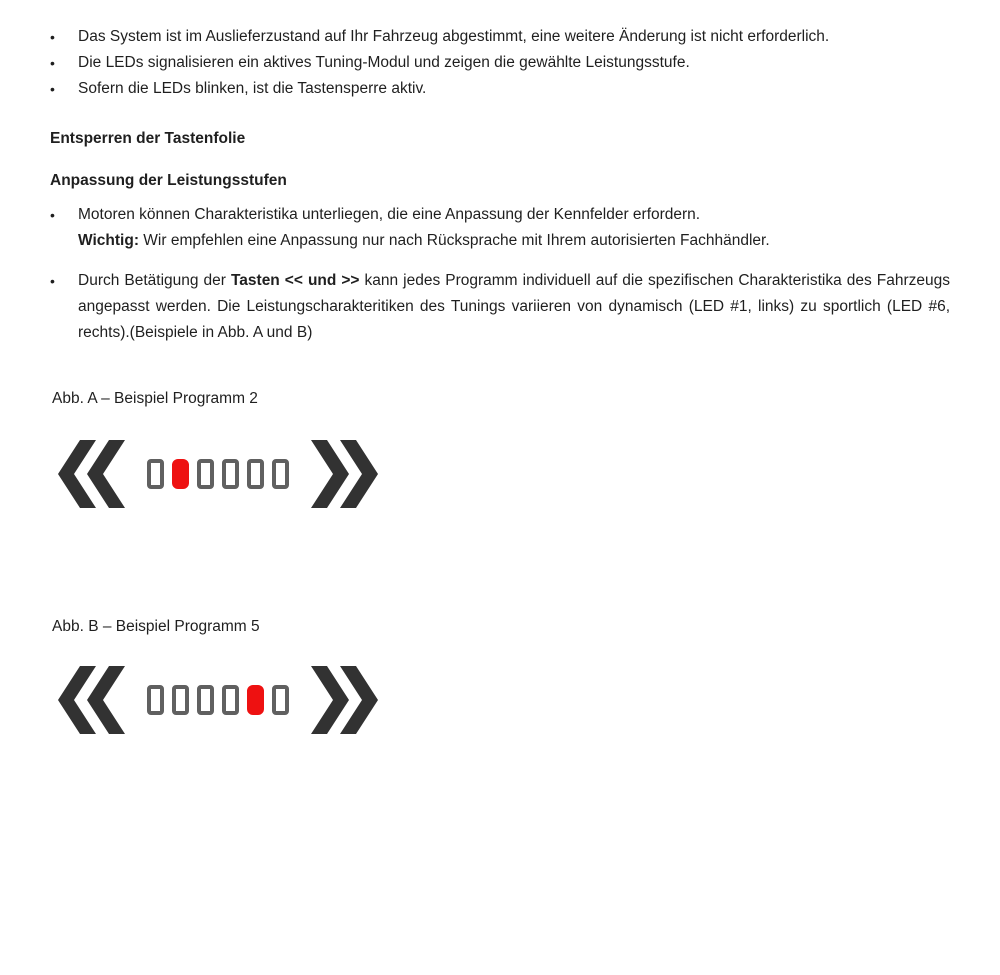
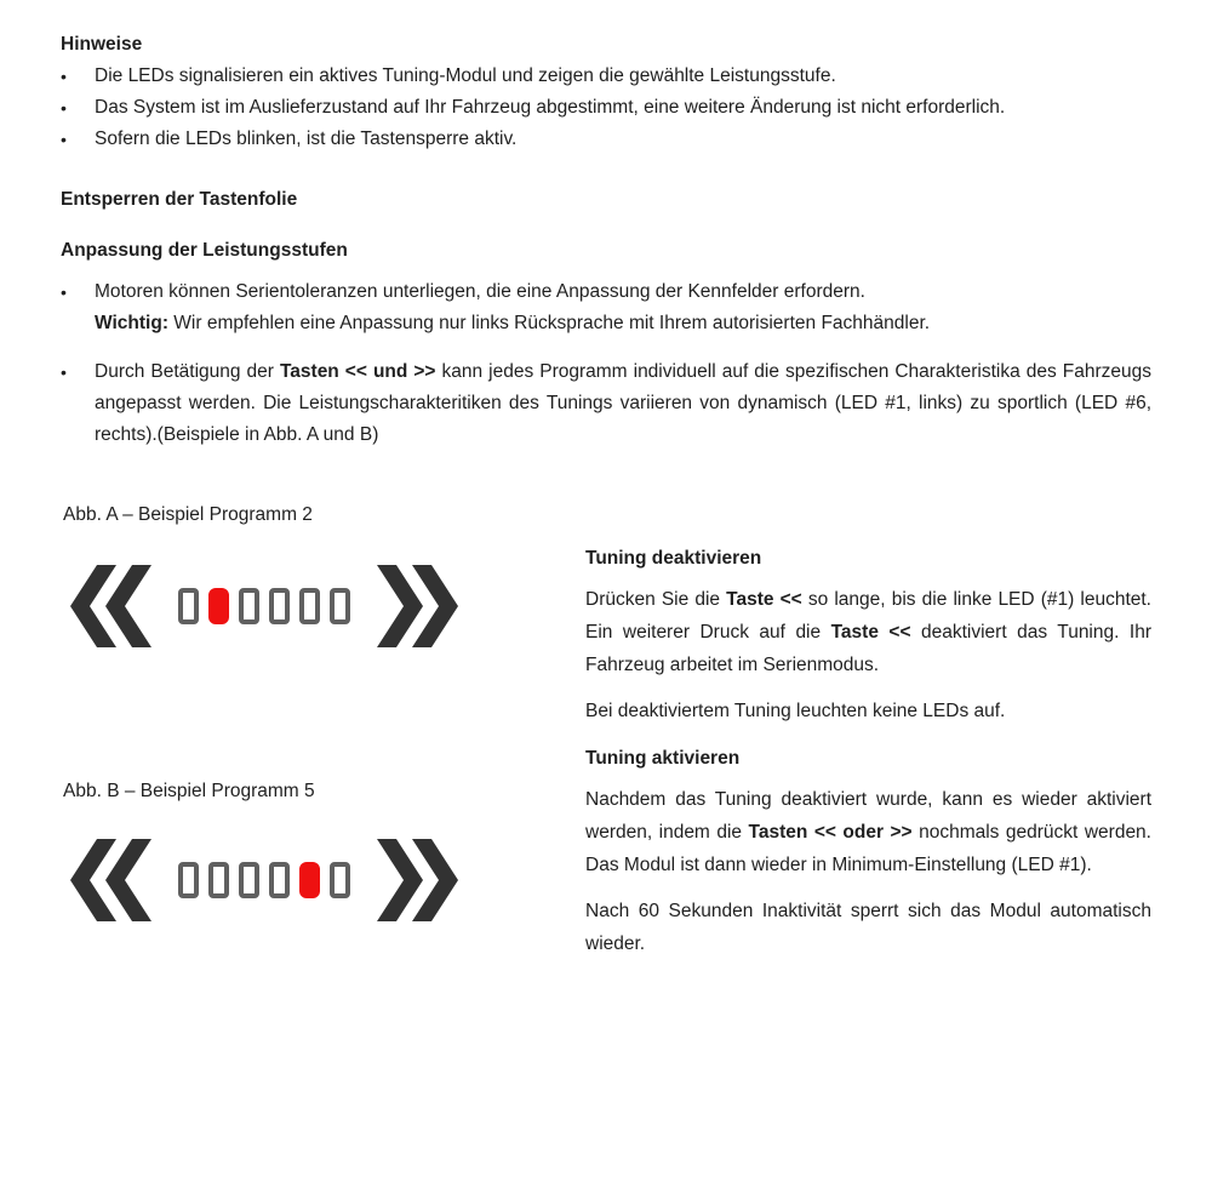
+ Hinweise
  •
- Das System ist im Auslieferzustand auf Ihr Fahrzeug abgestimmt, eine weitere Änderung ist nicht erforderlich.
+ Die LEDs signalisieren ein aktives Tuning-Modul und zeigen die gewählte Leistungsstufe.
  •
- Die LEDs signalisieren ein aktives Tuning-Modul und zeigen die gewählte Leistungsstufe.
+ Das System ist im Auslieferzustand auf Ihr Fahrzeug abgestimmt, eine weitere Änderung ist nicht erforderlich.
  •
  Sofern die LEDs blinken, ist die Tastensperre aktiv.
  Entsperren der Tastenfolie
  Anpassung der Leistungsstufen
  •
- Motoren können Charakteristika unterliegen, die eine Anpassung der Kennfelder erfordern.
+ Motoren können Serientoleranzen unterliegen, die eine Anpassung der Kennfelder erfordern.
- Wichtig: Wir empfehlen eine Anpassung nur nach Rücksprache mit Ihrem autorisierten Fachhändler.
+ Wichtig: Wir empfehlen eine Anpassung nur links Rücksprache mit Ihrem autorisierten Fachhändler.
  •
  Durch Betätigung der Tasten << und >> kann jedes Programm individuell auf die spezifischen Charakteristika des Fahrzeugs angepasst werden. Die Leistungscharakteritiken des Tunings variieren von dynamisch (LED #1, links) zu sportlich (LED #6, rechts).(Beispiele in Abb. A und B)
  Abb. A – Beispiel Programm 2
  Abb. B – Beispiel Programm 5
+ Tuning deaktivieren
+ Drücken Sie die Taste << so lange, bis die linke LED (#1) leuchtet. Ein weiterer Druck auf die Taste << deaktiviert das Tuning. Ihr Fahrzeug arbeitet im Serienmodus.
+ Bei deaktiviertem Tuning leuchten keine LEDs auf.
+ Tuning aktivieren
+ Nachdem das Tuning deaktiviert wurde, kann es wieder aktiviert werden, indem die Tasten << oder >> nochmals gedrückt werden. Das Modul ist dann wieder in Minimum-Einstellung (LED #1).
+ Nach 60 Sekunden Inaktivität sperrt sich das Modul automatisch wieder.
